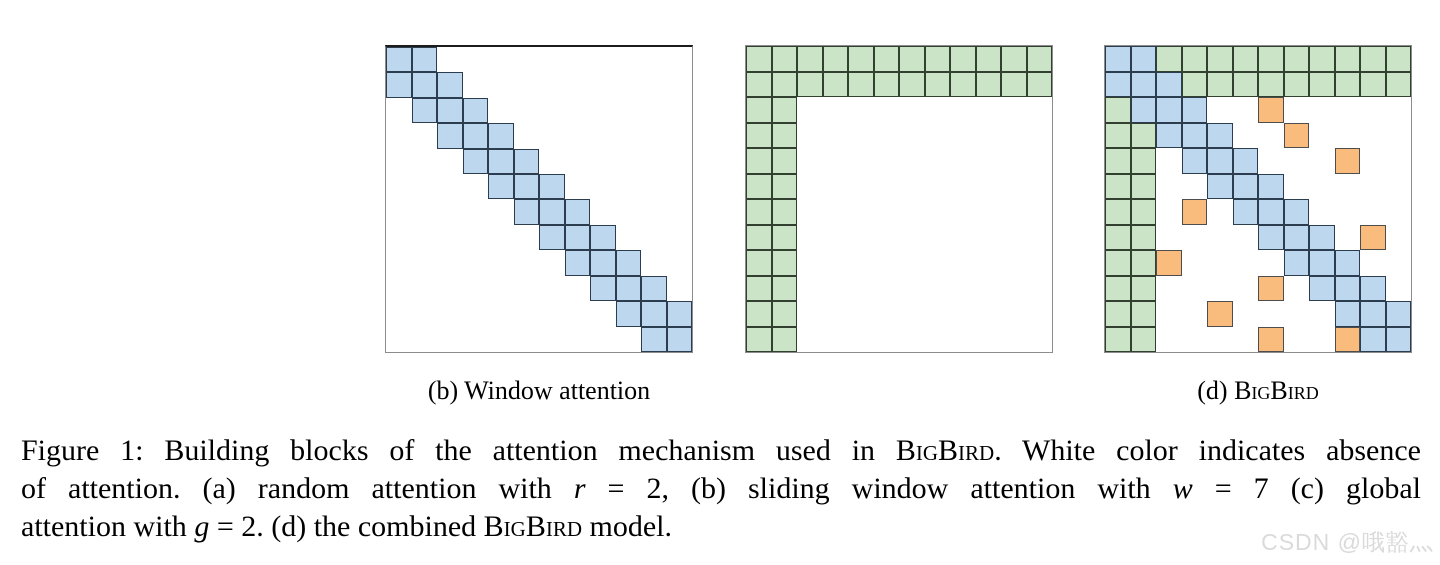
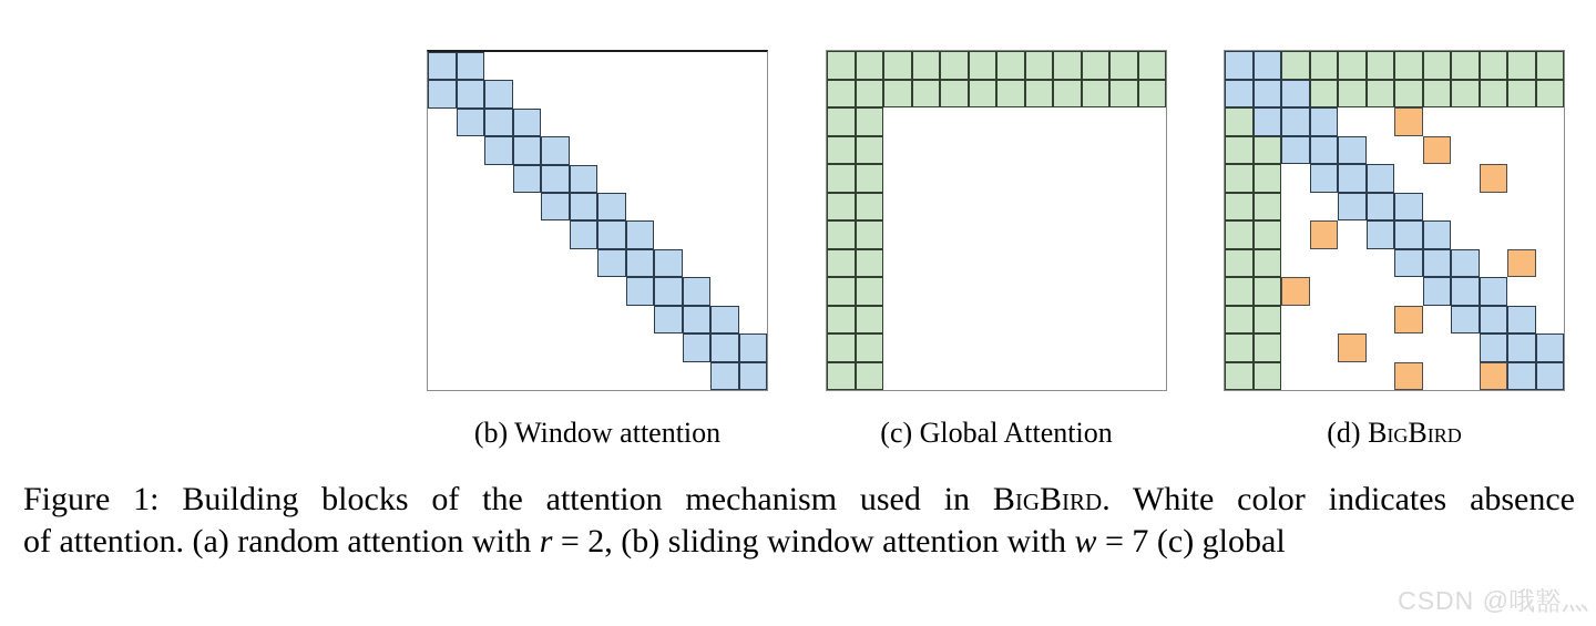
  (b) Window attention
+ (c) Global Attention
  (d) BigBird
  Figure 1: Building blocks of the attention mechanism used in BigBird. White color indicates absence
  of attention. (a) random attention with r = 2, (b) sliding window attention with w = 7 (c) global
- attention with g = 2. (d) the combined BigBird model.
  CSDN @哦豁灬
